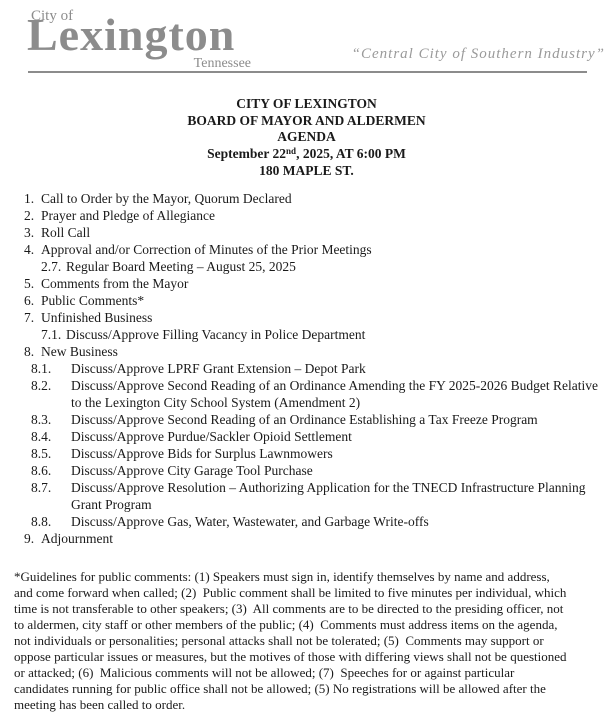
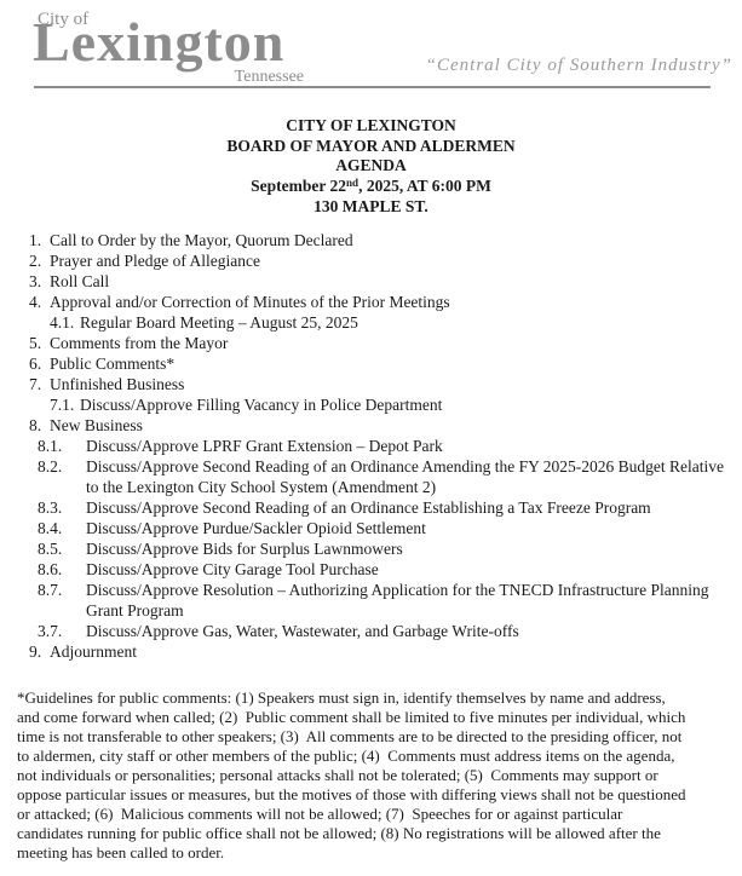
  City of
  Lexington
  Tennessee
  “Central City of Southern Industry”
  CITY OF LEXINGTON
  BOARD OF MAYOR AND ALDERMEN
  AGENDA
  September 22nd, 2025, AT 6:00 PM
- 180 MAPLE ST.
+ 130 MAPLE ST.
  1.
  Call to Order by the Mayor, Quorum Declared
  2.
  Prayer and Pledge of Allegiance
  3.
  Roll Call
  4.
  Approval and/or Correction of Minutes of the Prior Meetings
- 2.7.
+ 4.1.
  Regular Board Meeting – August 25, 2025
  5.
  Comments from the Mayor
  6.
  Public Comments*
  7.
  Unfinished Business
  7.1.
  Discuss/Approve Filling Vacancy in Police Department
  8.
  New Business
  8.1.
  Discuss/Approve LPRF Grant Extension – Depot Park
  8.2.
  Discuss/Approve Second Reading of an Ordinance Amending the FY 2025-2026 Budget Relative to the Lexington City School System (Amendment 2)
  8.3.
  Discuss/Approve Second Reading of an Ordinance Establishing a Tax Freeze Program
  8.4.
  Discuss/Approve Purdue/Sackler Opioid Settlement
  8.5.
  Discuss/Approve Bids for Surplus Lawnmowers
  8.6.
  Discuss/Approve City Garage Tool Purchase
  8.7.
  Discuss/Approve Resolution – Authorizing Application for the TNECD Infrastructure Planning Grant Program
- 8.8.
+ 3.7.
  Discuss/Approve Gas, Water, Wastewater, and Garbage Write-offs
  9.
  Adjournment
  *Guidelines for public comments: (1) Speakers must sign in, identify themselves by name and address,
  and come forward when called; (2) Public comment shall be limited to five minutes per individual, which
  time is not transferable to other speakers; (3) All comments are to be directed to the presiding officer, not
  to aldermen, city staff or other members of the public; (4) Comments must address items on the agenda,
  not individuals or personalities; personal attacks shall not be tolerated; (5) Comments may support or
  oppose particular issues or measures, but the motives of those with differing views shall not be questioned
  or attacked; (6) Malicious comments will not be allowed; (7) Speeches for or against particular
- candidates running for public office shall not be allowed; (5) No registrations will be allowed after the
+ candidates running for public office shall not be allowed; (8) No registrations will be allowed after the
  meeting has been called to order.
